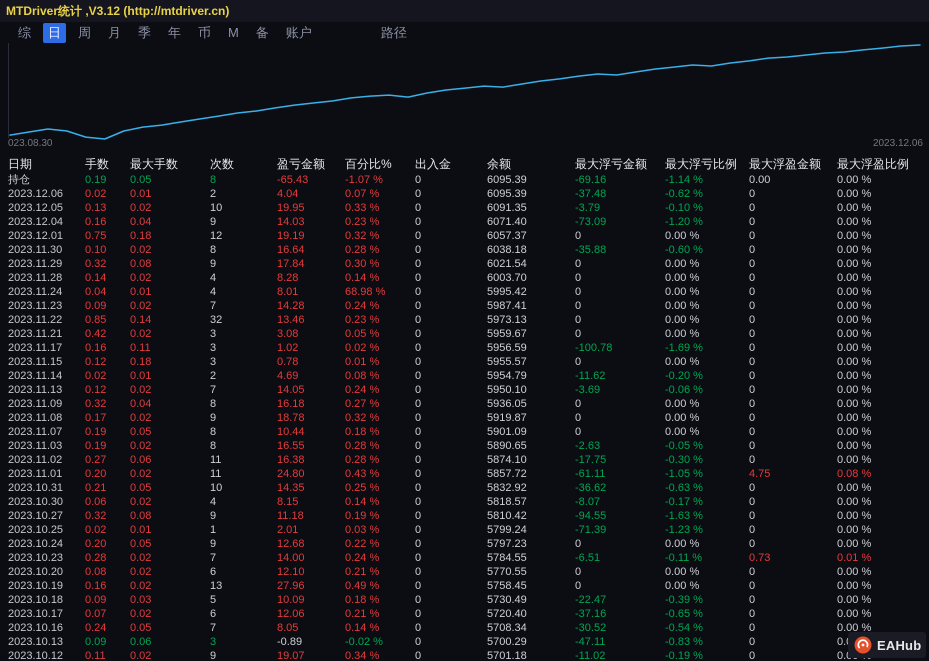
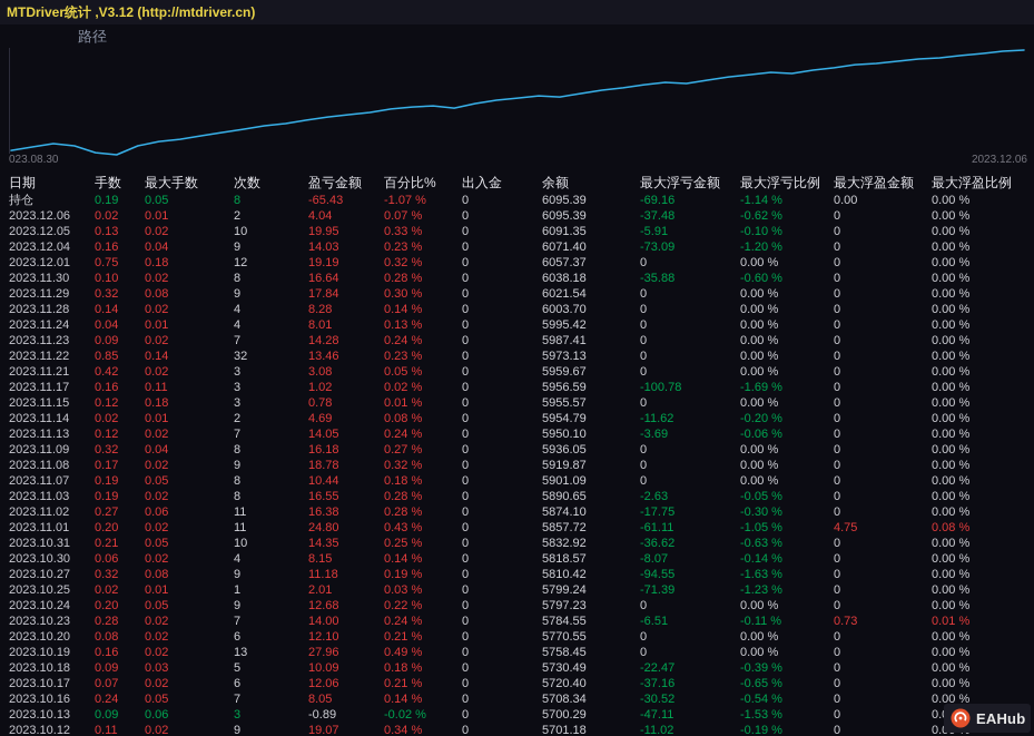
  MTDriver统计 ,V3.12 (http://mtdriver.cn)
- 综
- 日
- 周
- 月
- 季
- 年
- 币
- M
- 备
- 账户
  路径
  023.08.30
  2023.12.06
  日期
  手数
  最大手数
  次数
  盈亏金额
  百分比%
  出入金
  余额
  最大浮亏金额
  最大浮亏比例
  最大浮盈金额
  最大浮盈比例
  持仓
  0.19
  0.05
  8
  -65.43
  -1.07 %
  0
  6095.39
  -69.16
  -1.14 %
  0.00
  0.00 %
  2023.12.06
  0.02
  0.01
  2
  4.04
  0.07 %
  0
  6095.39
  -37.48
  -0.62 %
  0
  0.00 %
  2023.12.05
  0.13
  0.02
  10
  19.95
  0.33 %
  0
  6091.35
- -3.79
+ -5.91
  -0.10 %
  0
  0.00 %
  2023.12.04
  0.16
  0.04
  9
  14.03
  0.23 %
  0
  6071.40
  -73.09
  -1.20 %
  0
  0.00 %
  2023.12.01
  0.75
  0.18
  12
  19.19
  0.32 %
  0
  6057.37
  0
  0.00 %
  0
  0.00 %
  2023.11.30
  0.10
  0.02
  8
  16.64
  0.28 %
  0
  6038.18
  -35.88
  -0.60 %
  0
  0.00 %
  2023.11.29
  0.32
  0.08
  9
  17.84
  0.30 %
  0
  6021.54
  0
  0.00 %
  0
  0.00 %
  2023.11.28
  0.14
  0.02
  4
  8.28
  0.14 %
  0
  6003.70
  0
  0.00 %
  0
  0.00 %
  2023.11.24
  0.04
  0.01
  4
  8.01
- 68.98 %
+ 0.13 %
  0
  5995.42
  0
  0.00 %
  0
  0.00 %
  2023.11.23
  0.09
  0.02
  7
  14.28
  0.24 %
  0
  5987.41
  0
  0.00 %
  0
  0.00 %
  2023.11.22
  0.85
  0.14
  32
  13.46
  0.23 %
  0
  5973.13
  0
  0.00 %
  0
  0.00 %
  2023.11.21
  0.42
  0.02
  3
  3.08
  0.05 %
  0
  5959.67
  0
  0.00 %
  0
  0.00 %
  2023.11.17
  0.16
  0.11
  3
  1.02
  0.02 %
  0
  5956.59
  -100.78
  -1.69 %
  0
  0.00 %
  2023.11.15
  0.12
  0.18
  3
  0.78
  0.01 %
  0
  5955.57
  0
  0.00 %
  0
  0.00 %
  2023.11.14
  0.02
  0.01
  2
  4.69
  0.08 %
  0
  5954.79
  -11.62
  -0.20 %
  0
  0.00 %
  2023.11.13
  0.12
  0.02
  7
  14.05
  0.24 %
  0
  5950.10
  -3.69
  -0.06 %
  0
  0.00 %
  2023.11.09
  0.32
  0.04
  8
  16.18
  0.27 %
  0
  5936.05
  0
  0.00 %
  0
  0.00 %
  2023.11.08
  0.17
  0.02
  9
  18.78
  0.32 %
  0
  5919.87
  0
  0.00 %
  0
  0.00 %
  2023.11.07
  0.19
  0.05
  8
  10.44
  0.18 %
  0
  5901.09
  0
  0.00 %
  0
  0.00 %
  2023.11.03
  0.19
  0.02
  8
  16.55
  0.28 %
  0
  5890.65
  -2.63
  -0.05 %
  0
  0.00 %
  2023.11.02
  0.27
  0.06
  11
  16.38
  0.28 %
  0
  5874.10
  -17.75
  -0.30 %
  0
  0.00 %
  2023.11.01
  0.20
  0.02
  11
  24.80
  0.43 %
  0
  5857.72
  -61.11
  -1.05 %
  4.75
  0.08 %
  2023.10.31
  0.21
  0.05
  10
  14.35
  0.25 %
  0
  5832.92
  -36.62
  -0.63 %
  0
  0.00 %
  2023.10.30
  0.06
  0.02
  4
  8.15
  0.14 %
  0
  5818.57
  -8.07
- -0.17 %
+ -0.14 %
  0
  0.00 %
  2023.10.27
  0.32
  0.08
  9
  11.18
  0.19 %
  0
  5810.42
  -94.55
  -1.63 %
  0
  0.00 %
  2023.10.25
  0.02
  0.01
  1
  2.01
  0.03 %
  0
  5799.24
  -71.39
  -1.23 %
  0
  0.00 %
  2023.10.24
  0.20
  0.05
  9
  12.68
  0.22 %
  0
  5797.23
  0
  0.00 %
  0
  0.00 %
  2023.10.23
  0.28
  0.02
  7
  14.00
  0.24 %
  0
  5784.55
  -6.51
  -0.11 %
  0.73
  0.01 %
  2023.10.20
  0.08
  0.02
  6
  12.10
  0.21 %
  0
  5770.55
  0
  0.00 %
  0
  0.00 %
  2023.10.19
  0.16
  0.02
  13
  27.96
  0.49 %
  0
  5758.45
  0
  0.00 %
  0
  0.00 %
  2023.10.18
  0.09
  0.03
  5
  10.09
  0.18 %
  0
  5730.49
  -22.47
  -0.39 %
  0
  0.00 %
  2023.10.17
  0.07
  0.02
  6
  12.06
  0.21 %
  0
  5720.40
  -37.16
  -0.65 %
  0
  0.00 %
  2023.10.16
  0.24
  0.05
  7
  8.05
  0.14 %
  0
  5708.34
  -30.52
  -0.54 %
  0
  0.00 %
  2023.10.13
  0.09
  0.06
  3
  -0.89
  -0.02 %
  0
  5700.29
  -47.11
- -0.83 %
+ -1.53 %
  0
  2023.10.12
  0.11
  0.02
  9
  19.07
  0.34 %
  0
  5701.18
  -11.02
  -0.19 %
  0
  EAHub
